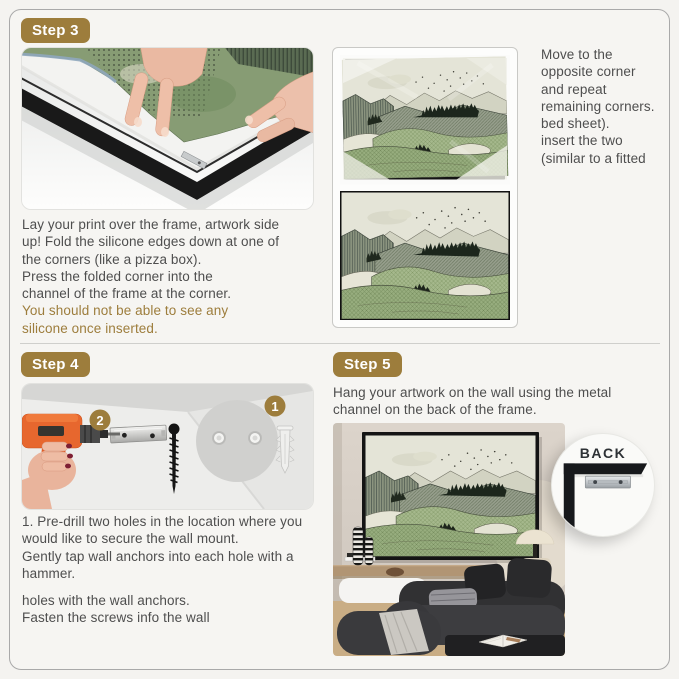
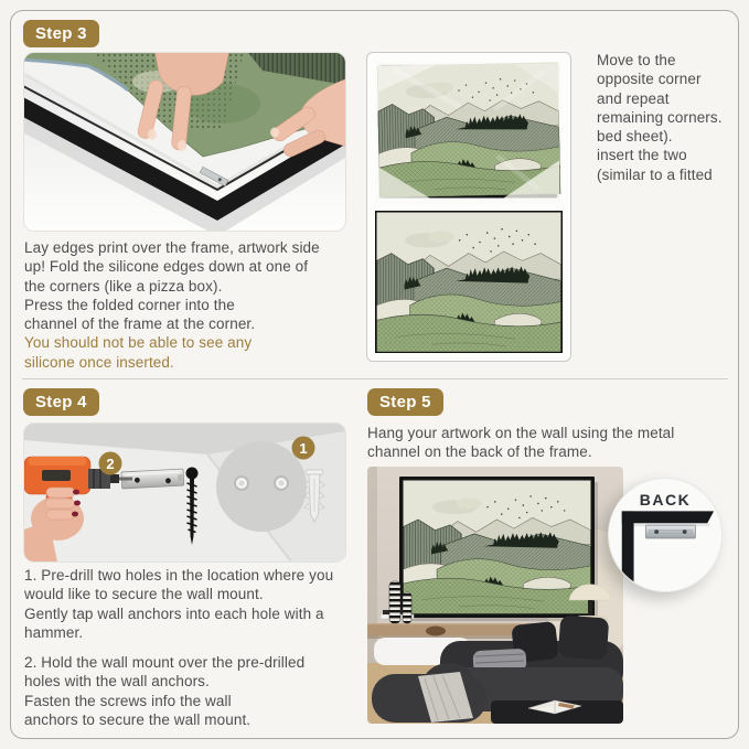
  Step 3
- Lay your print over the frame, artwork side
+ Lay edges print over the frame, artwork side
  up! Fold the silicone edges down at one of
  the corners (like a pizza box).
  Press the folded corner into the
  channel of the frame at the corner.
  You should not be able to see any
  silicone once inserted.
  Move to the
  opposite corner
  and repeat
  remaining corners.
  bed sheet).
  insert the two
  (similar to a fitted
  Step 4
  1
  2
  1. Pre-drill two holes in the location where you
  would like to secure the wall mount.
  Gently tap wall anchors into each hole with a
  hammer.
+ 2. Hold the wall mount over the pre-drilled
  holes with the wall anchors.
  Fasten the screws info the wall
+ anchors to secure the wall mount.
  Step 5
  Hang your artwork on the wall using the metal
  channel on the back of the frame.
  BACK
